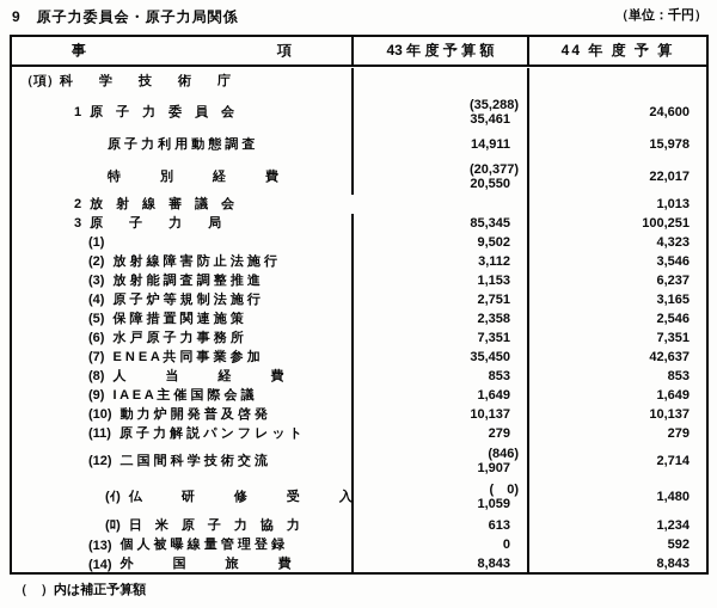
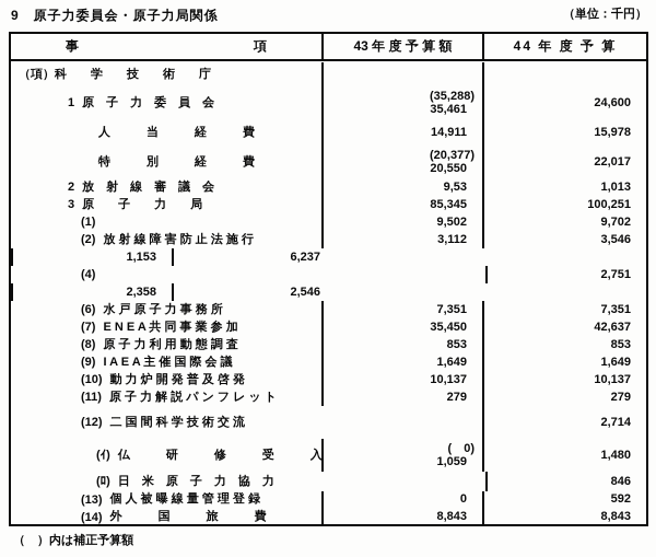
  9 原子力委員会・原子力局関係
  （単位：千円）
  事
  項
  43 年 度 予 算 額
  44 年 度 予 算
  （項）科 学 技 術 庁
  1
  原 子 力 委 員 会
  (35,288)
  35,461
  24,600
- 原 子 力 利 用 動 態 調 査
+ 人 当 経 費
  14,911
  15,978
  特 別 経 費
  (20,377)
  20,550
  22,017
  2
  放 射 線 審 議 会
+ 9,53
  1,013
  3
  原 子 力 局
  85,345
  100,251
  (1)
  9,502
- 4,323
+ 9,702
  (2)
  放 射 線 障 害 防 止 法 施 行
  3,112
  3,546
- (3)
- 放 射 能 調 査 調 整 推 進
  1,153
  6,237
  (4)
- 原 子 炉 等 規 制 法 施 行
  2,751
- 3,165
- (5)
- 保 障 措 置 関 連 施 策
  2,358
  2,546
  (6)
  水 戸 原 子 力 事 務 所
  7,351
  7,351
  (7)
  E N E A 共 同 事 業 参 加
  35,450
  42,637
  (8)
- 人 当 経 費
+ 原 子 力 利 用 動 態 調 査
  853
  853
  (9)
  I A E A 主 催 国 際 会 議
  1,649
  1,649
  (10)
  動 力 炉 開 発 普 及 啓 発
  10,137
  10,137
  (11)
  原 子 力 解 説 パ ン フ レ ッ ト
  279
  279
  (12)
  二 国 間 科 学 技 術 交 流
- (846)
- 1,907
  2,714
  (ｲ)
  仏 研 修 受 入
  ( 0)
  1,059
  1,480
  (ﾛ)
  日 米 原 子 力 協 力
- 613
+ 846
- 1,234
  (13)
  個 人 被 曝 線 量 管 理 登 録
  0
  592
  (14)
  外 国 旅 費
  8,843
  8,843
  （ ）内は補正予算額
